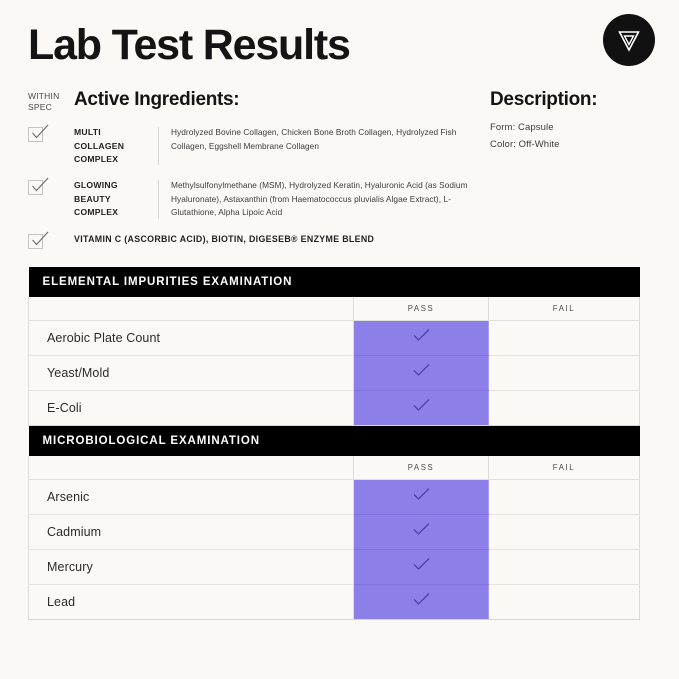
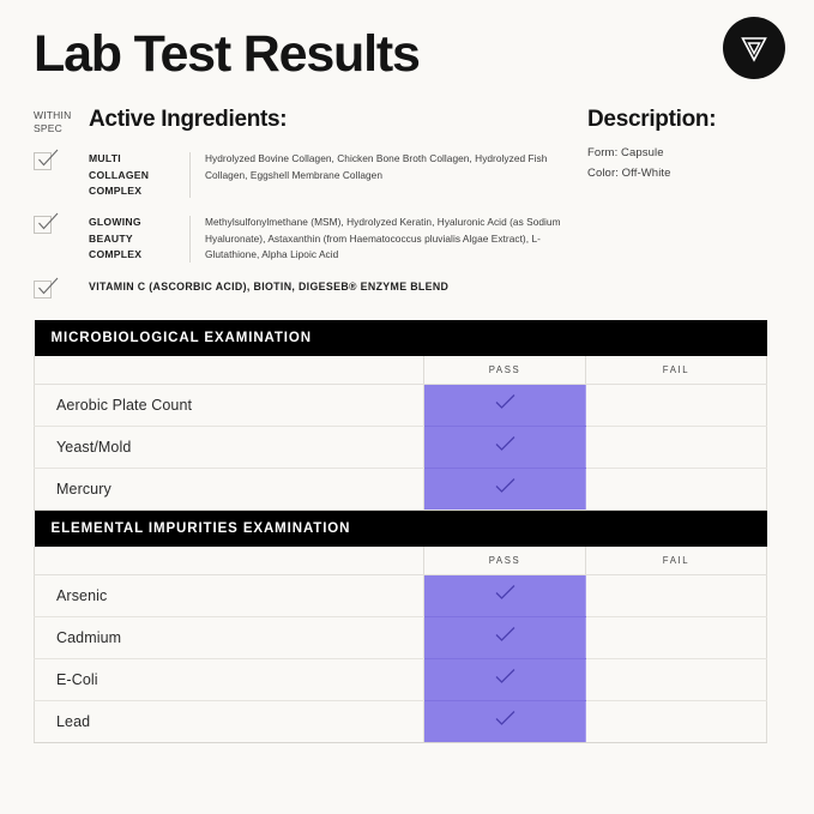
  Lab Test Results
  WITHIN
  SPEC
  Active Ingredients:
  MULTI COLLAGEN COMPLEX
  Hydrolyzed Bovine Collagen, Chicken Bone Broth Collagen, Hydrolyzed Fish Collagen, Eggshell Membrane Collagen
  GLOWING BEAUTY COMPLEX
  Methylsulfonylmethane (MSM), Hydrolyzed Keratin, Hyaluronic Acid (as Sodium Hyaluronate), Astaxanthin (from Haematococcus pluvialis Algae Extract), L-Glutathione, Alpha Lipoic Acid
  VITAMIN C (ASCORBIC ACID), BIOTIN, DIGESEB® ENZYME BLEND
  Description:
  Form: Capsule
  Color: Off-White
- ELEMENTAL IMPURITIES EXAMINATION
+ MICROBIOLOGICAL EXAMINATION
  	PASS	FAIL
  Aerobic Plate Count
  Yeast/Mold
- E-Coli
+ Mercury
- MICROBIOLOGICAL EXAMINATION
+ ELEMENTAL IMPURITIES EXAMINATION
  	PASS	FAIL
  Arsenic
  Cadmium
- Mercury
+ E-Coli
  Lead
